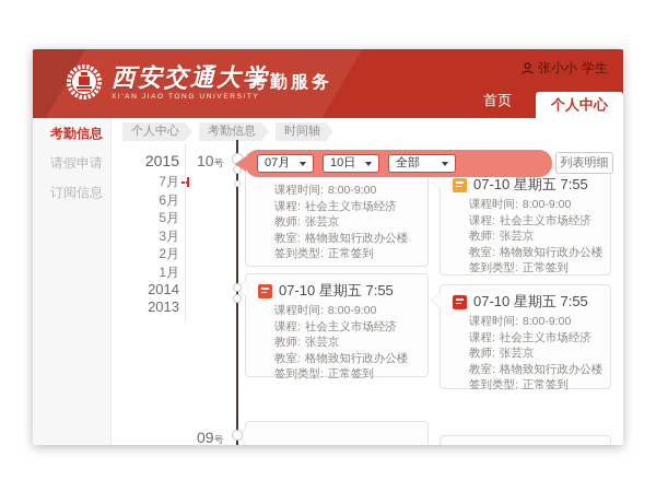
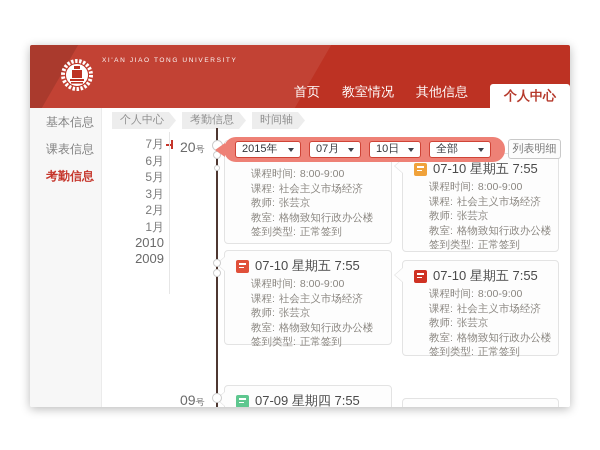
- 西安交通大学
- 考勤服务
- 张小小
- 学生
  首页
+ 教室情况
+ 其他信息
  个人中心
+ 基本信息
+ 课表信息
  考勤信息
- 请假申请
- 订阅信息
  个人中心
  考勤信息
  时间轴
- 2015
  7月
  6月
  5月
  3月
  2月
  1月
- 2014
+ 2010
- 2013
+ 2009
- 10号
+ 20号
  09号
+ 2015年
  07月
  10日
  全部
  列表明细
  课程时间: 8:00-9:00
  课程: 社会主义市场经济
  教师: 张芸京
  教室: 格物致知行政办公楼
  签到类型: 正常签到
  07-10 星期五 7:55
  课程时间: 8:00-9:00
  课程: 社会主义市场经济
  教师: 张芸京
  教室: 格物致知行政办公楼
  签到类型: 正常签到
  07-10 星期五 7:55
  课程时间: 8:00-9:00
  课程: 社会主义市场经济
  教师: 张芸京
  教室: 格物致知行政办公楼
  签到类型: 正常签到
  07-10 星期五 7:55
  课程时间: 8:00-9:00
  课程: 社会主义市场经济
  教师: 张芸京
  教室: 格物致知行政办公楼
  签到类型: 正常签到
+ 07-09 星期四 7:55
